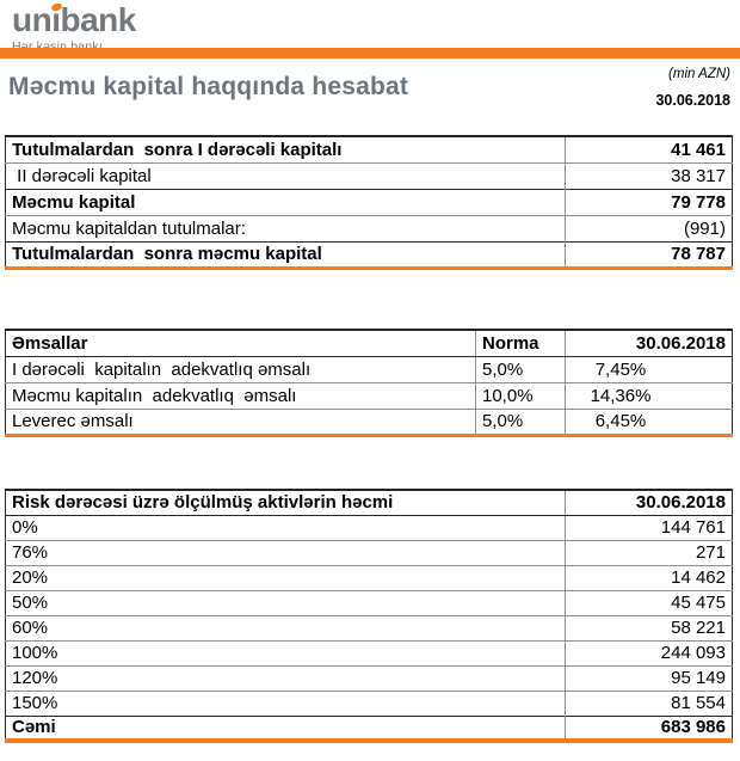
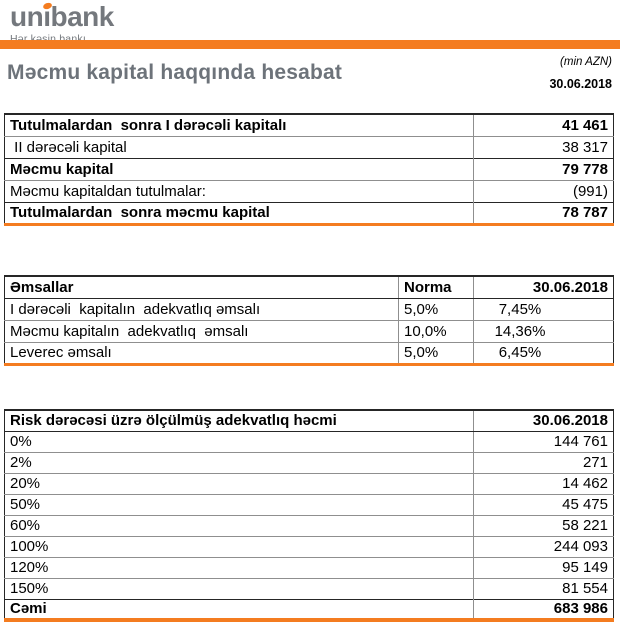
  unıbank
  Hər kəsin bankı
  Məcmu kapital haqqında hesabat
  (min AZN)
  30.06.2018
  Tutulmalardan sonra I dərəcəli kapitalı	41 461
  II dərəcəli kapital	38 317
  Məcmu kapital	79 778
  Məcmu kapitaldan tutulmalar:	(991)
  Tutulmalardan sonra məcmu kapital	78 787
  Əmsallar	Norma	30.06.2018
  I dərəcəli kapitalın adekvatlıq əmsalı	5,0%	7,45%
  Məcmu kapitalın adekvatlıq əmsalı	10,0%	14,36%
  Leverec əmsalı	5,0%	6,45%
- Risk dərəcəsi üzrə ölçülmüş aktivlərin həcmi	30.06.2018
+ Risk dərəcəsi üzrə ölçülmüş adekvatlıq həcmi	30.06.2018
  0%	144 761
- 76%	271
+ 2%	271
  20%	14 462
  50%	45 475
  60%	58 221
  100%	244 093
  120%	95 149
  150%	81 554
  Cəmi	683 986
